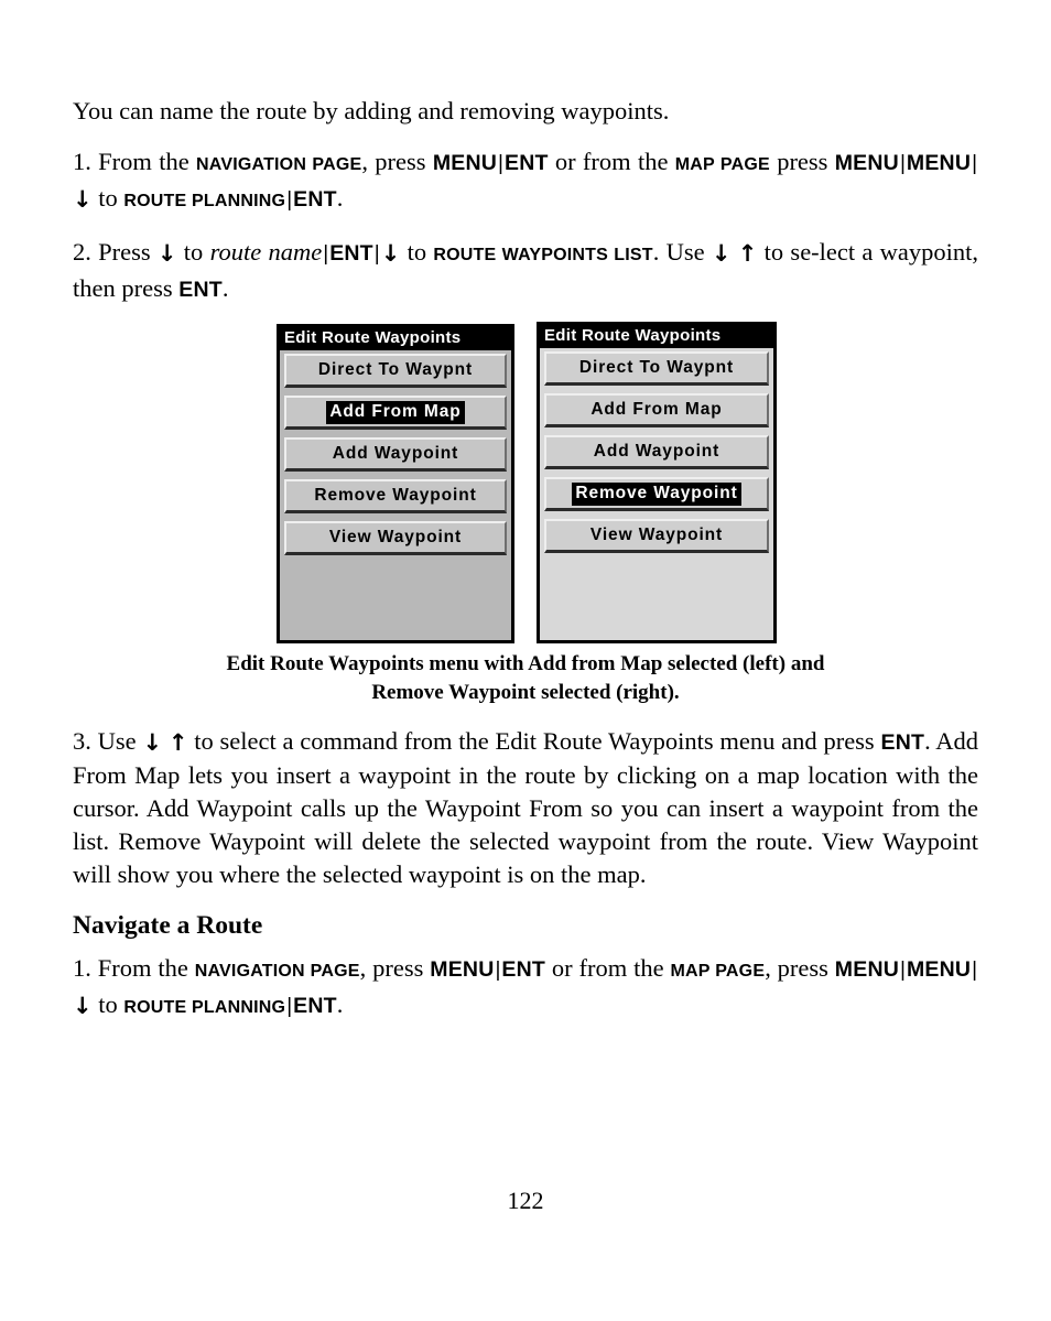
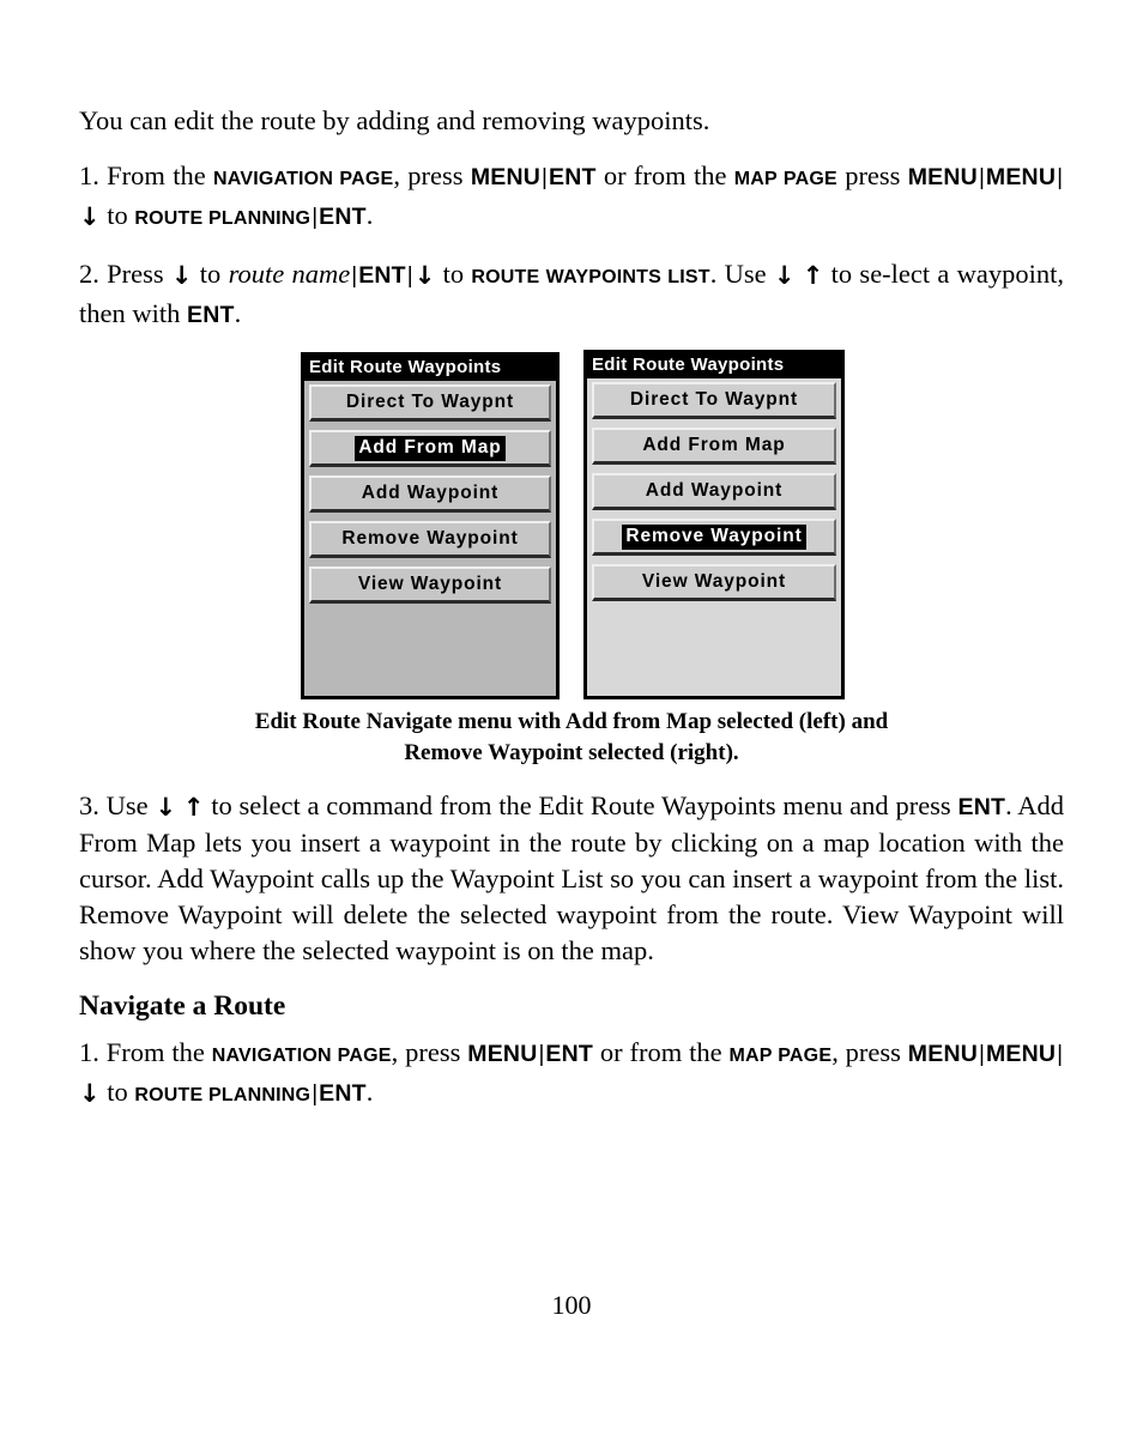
- You can name the route by adding and removing waypoints.
+ You can edit the route by adding and removing waypoints.
  1. From the NAVIGATION PAGE, press MENU|ENT or from the MAP PAGE press MENU|MENU|↓ to ROUTE PLANNING|ENT.
- 2. Press ↓ to route name|ENT|↓ to ROUTE WAYPOINTS LIST. Use ↓ ↑ to se-lect a waypoint, then press ENT.
+ 2. Press ↓ to route name|ENT|↓ to ROUTE WAYPOINTS LIST. Use ↓ ↑ to se-lect a waypoint, then with ENT.
  Edit Route Waypoints
  Direct To Waypnt
  Add From Map
  Add Waypoint
  Remove Waypoint
  View Waypoint
  Edit Route Waypoints
  Direct To Waypnt
  Add From Map
  Add Waypoint
  Remove Waypoint
  View Waypoint
- Edit Route Waypoints menu with Add from Map selected (left) and
+ Edit Route Navigate menu with Add from Map selected (left) and
  Remove Waypoint selected (right).
- 3. Use ↓ ↑ to select a command from the Edit Route Waypoints menu and press ENT. Add From Map lets you insert a waypoint in the route by clicking on a map location with the cursor. Add Waypoint calls up the Waypoint From so you can insert a waypoint from the list. Remove Waypoint will delete the selected waypoint from the route. View Waypoint will show you where the selected waypoint is on the map.
+ 3. Use ↓ ↑ to select a command from the Edit Route Waypoints menu and press ENT. Add From Map lets you insert a waypoint in the route by clicking on a map location with the cursor. Add Waypoint calls up the Waypoint List so you can insert a waypoint from the list. Remove Waypoint will delete the selected waypoint from the route. View Waypoint will show you where the selected waypoint is on the map.
  Navigate a Route
  1. From the NAVIGATION PAGE, press MENU|ENT or from the MAP PAGE, press MENU|MENU|↓ to ROUTE PLANNING|ENT.
- 122
+ 100
